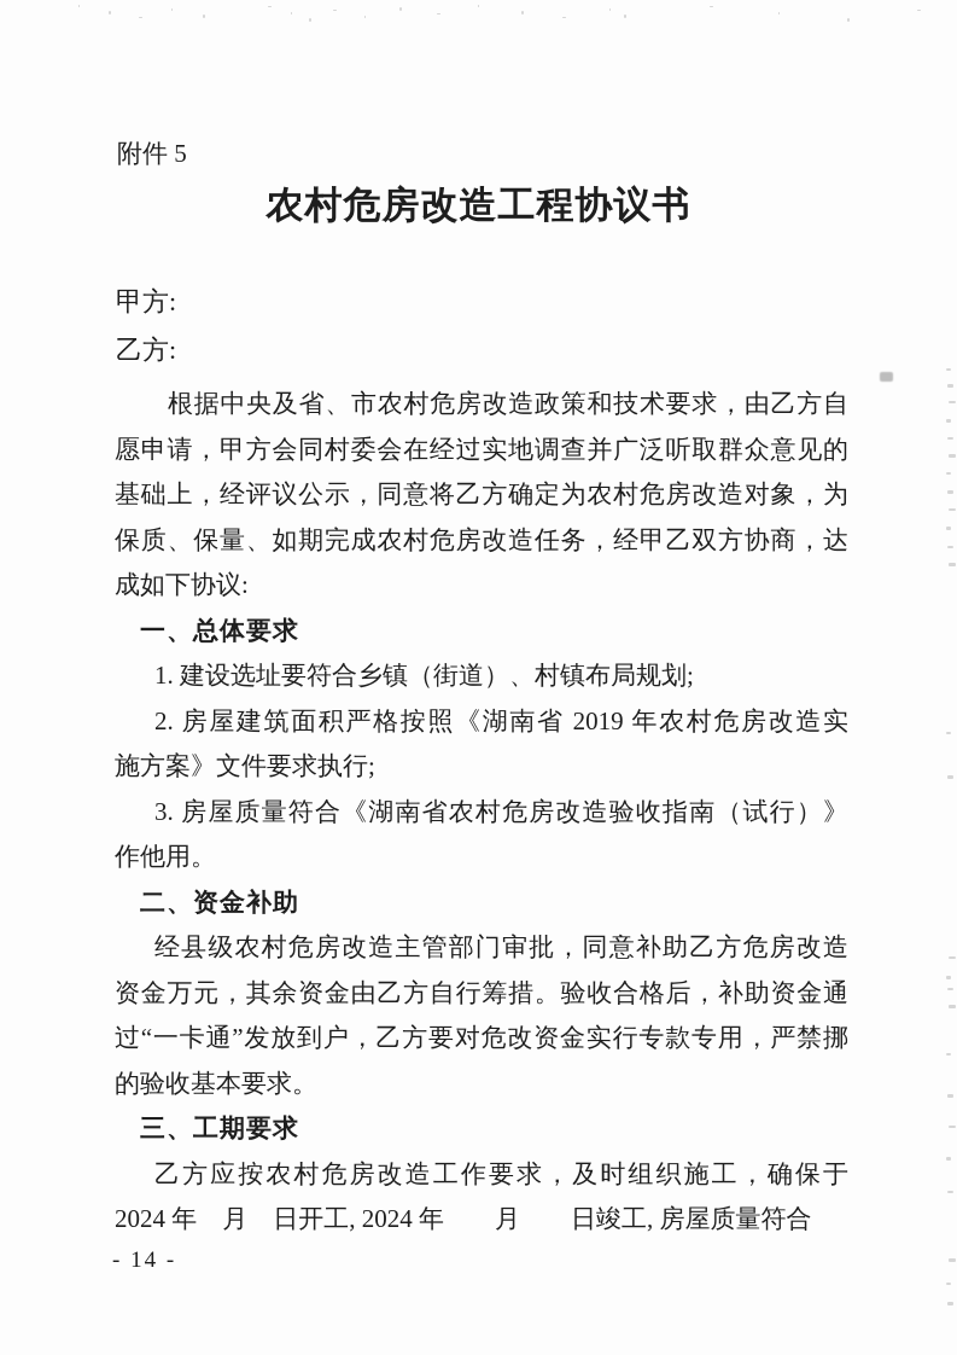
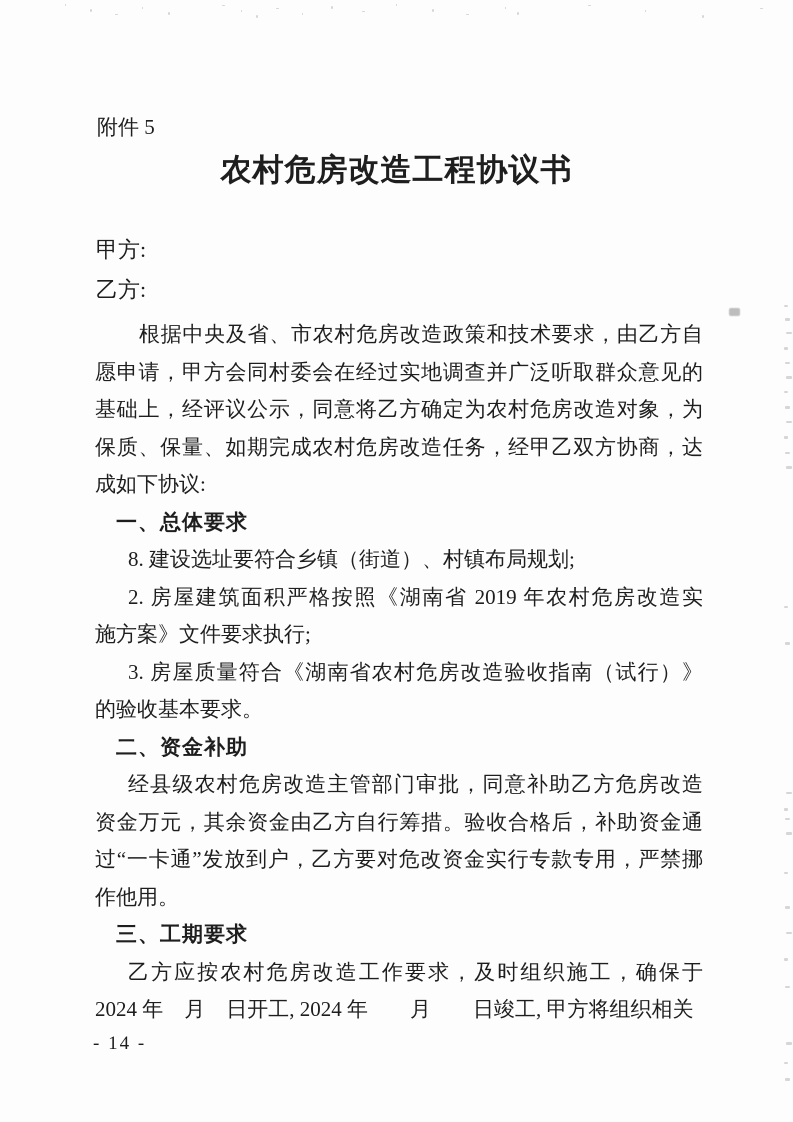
  附件 5
  农村危房改造工程协议书
  甲方:
  乙方:
  根据中央及省、市农村危房改造政策和技术要求，由乙方自
  愿申请，甲方会同村委会在经过实地调查并广泛听取群众意见的
  基础上，经评议公示，同意将乙方确定为农村危房改造对象，为
  保质、保量、如期完成农村危房改造任务，经甲乙双方协商，达
  成如下协议:
  一、总体要求
- 1. 建设选址要符合乡镇（街道）、村镇布局规划;
+ 8. 建设选址要符合乡镇（街道）、村镇布局规划;
  2. 房屋建筑面积严格按照《湖南省 2019 年农村危房改造实
  施方案》文件要求执行;
  3. 房屋质量符合《湖南省农村危房改造验收指南（试行）》
- 作他用。
+ 的验收基本要求。
  二、资金补助
  经县级农村危房改造主管部门审批，同意补助乙方危房改造
  资金万元，其余资金由乙方自行筹措。验收合格后，补助资金通
  过“一卡通”发放到户，乙方要对危改资金实行专款专用，严禁挪
- 的验收基本要求。
+ 作他用。
  三、工期要求
  乙方应按农村危房改造工作要求，及时组织施工，确保于
- 2024 年 月 日开工, 2024 年 月 日竣工, 房屋质量符合
+ 2024 年 月 日开工, 2024 年 月 日竣工, 甲方将组织相关
  - 14 -
